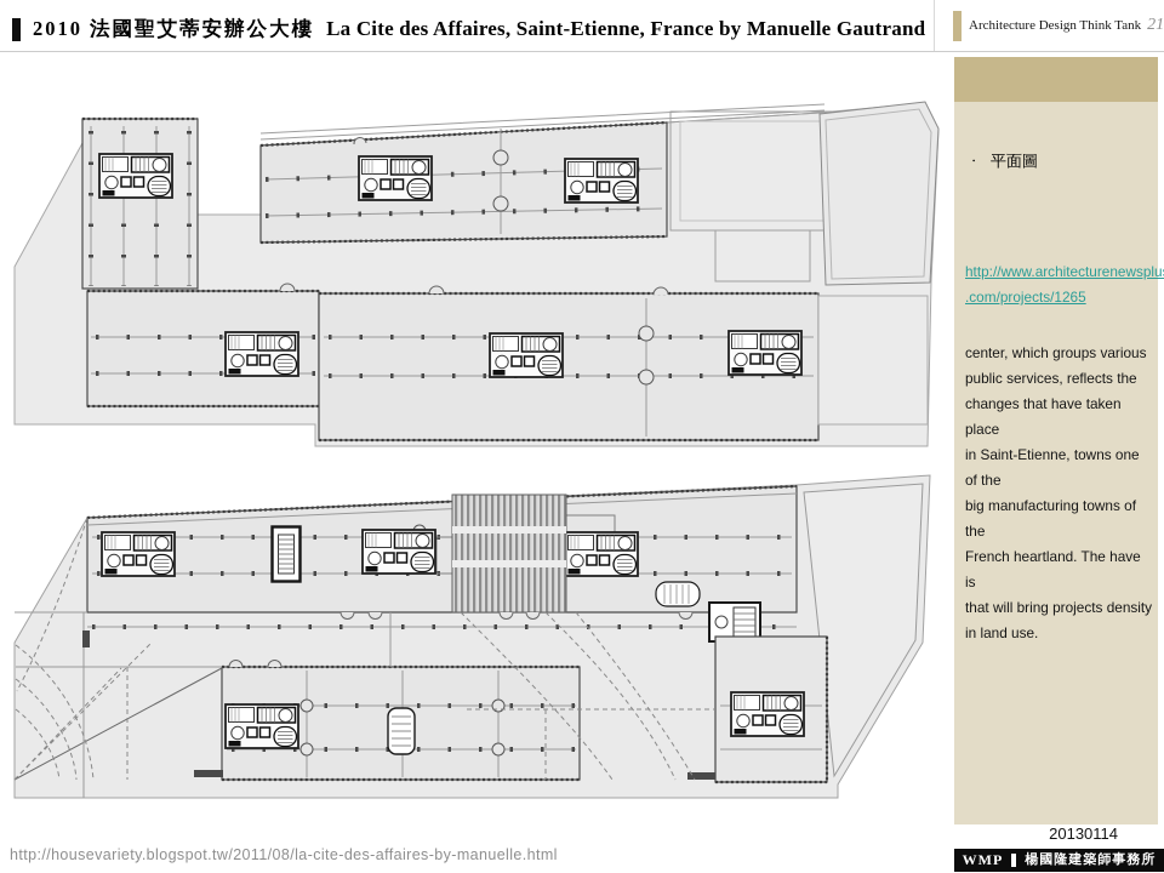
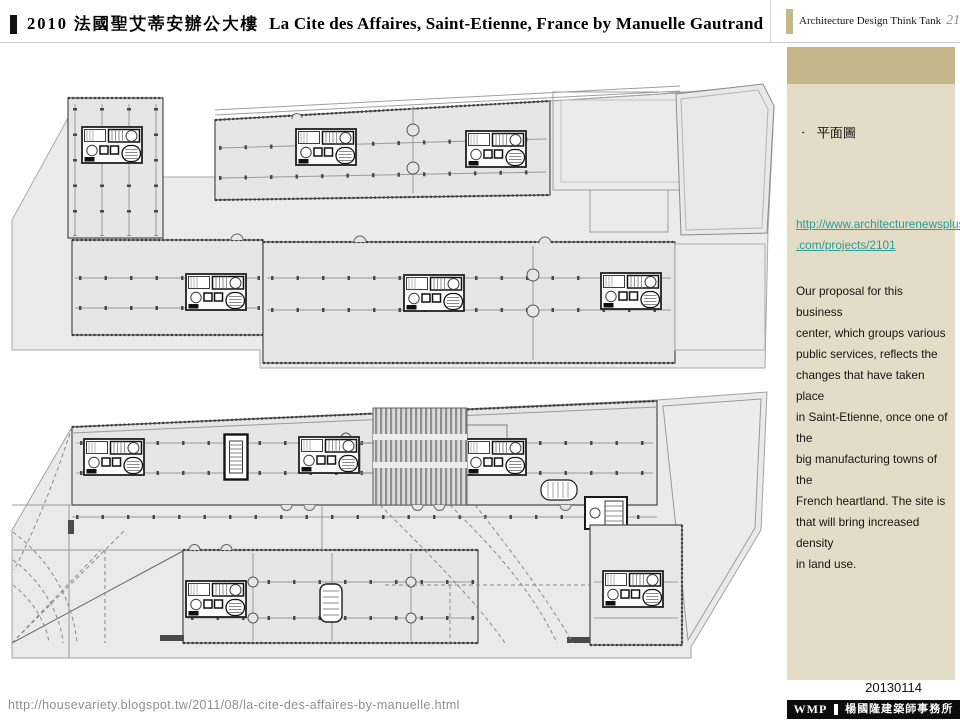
  2010 法國聖艾蒂安辦公大樓
  La Cite des Affaires, Saint-Etienne, France by Manuelle Gautrand
  Architecture Design Think Tank
  21
  ・
  平面圖
  http://www.architecturenewsplu
- .com/projects/1265
+ .com/projects/2101
+ Our proposal for this business
  center, which groups various
  public services, reflects the
  changes that have taken place
- in Saint-Etienne, towns one of the
+ in Saint-Etienne, once one of the
  big manufacturing towns of the
- French heartland. The have is
+ French heartland. The site is
- that will bring projects density
+ that will bring increased density
  in land use.
  http://housevariety.blogspot.tw/2011/08/la-cite-des-affaires-by-manuelle.html
  20130114
  WMP
  楊國隆建築師事務所
